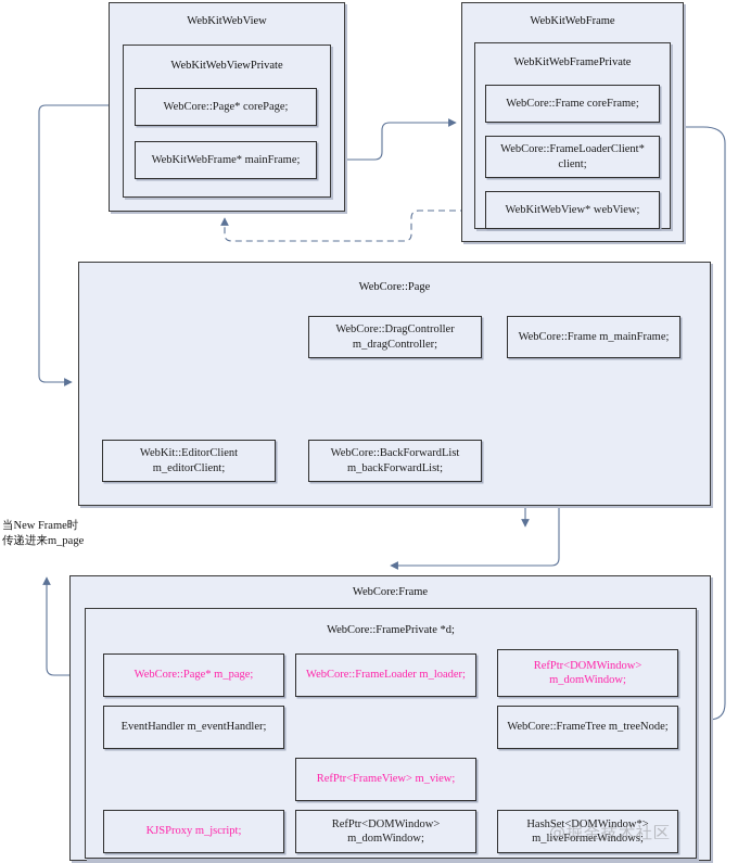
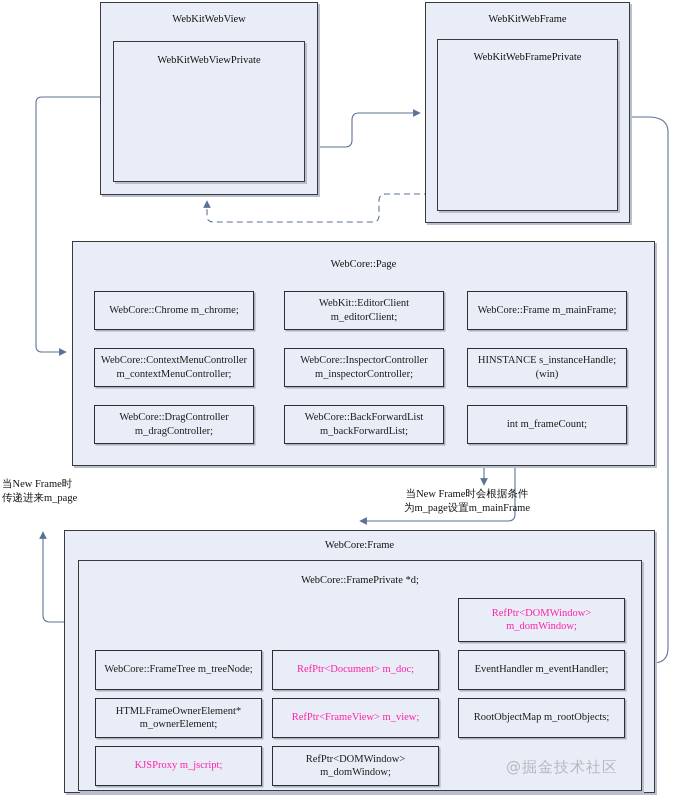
  WebKitWebView
  WebKitWebViewPrivate
- WebCore::Page* corePage;
- WebKitWebFrame* mainFrame;
  WebKitWebFrame
  WebKitWebFramePrivate
- WebCore::Frame coreFrame;
- WebCore::FrameLoaderClient* client;
- WebKitWebView* webView;
  WebCore::Page
+ WebCore::Chrome m_chrome;
- WebCore::DragController m_dragController;
+ WebKit::EditorClient m_editorClient;
  WebCore::Frame m_mainFrame;
+ WebCore::ContextMenuController m_contextMenuController;
+ WebCore::InspectorController m_inspectorController;
+ HINSTANCE s_instanceHandle;(win)
- WebKit::EditorClient m_editorClient;
+ WebCore::DragController m_dragController;
  WebCore::BackForwardList m_backForwardList;
+ int m_frameCount;
  当New Frame时
  传递进来m_page
+ 当New Frame时会根据条件
+ 为m_page设置m_mainFrame
  WebCore:Frame
  WebCore::FramePrivate *d;
- WebCore::Page* m_page;
- WebCore::FrameLoader m_loader;
  RefPtr<DOMWindow> m_domWindow;
- EventHandler m_eventHandler;
+ WebCore::FrameTree m_treeNode;
+ RefPtr<Document> m_doc;
- WebCore::FrameTree m_treeNode;
+ EventHandler m_eventHandler;
+ HTMLFrameOwnerElement* m_ownerElement;
  RefPtr<FrameView> m_view;
+ RootObjectMap m_rootObjects;
  KJSProxy m_jscript;
  RefPtr<DOMWindow> m_domWindow;
- HashSet<DOMWindow*> m_liveFormerWindows;
  @掘金技术社区
